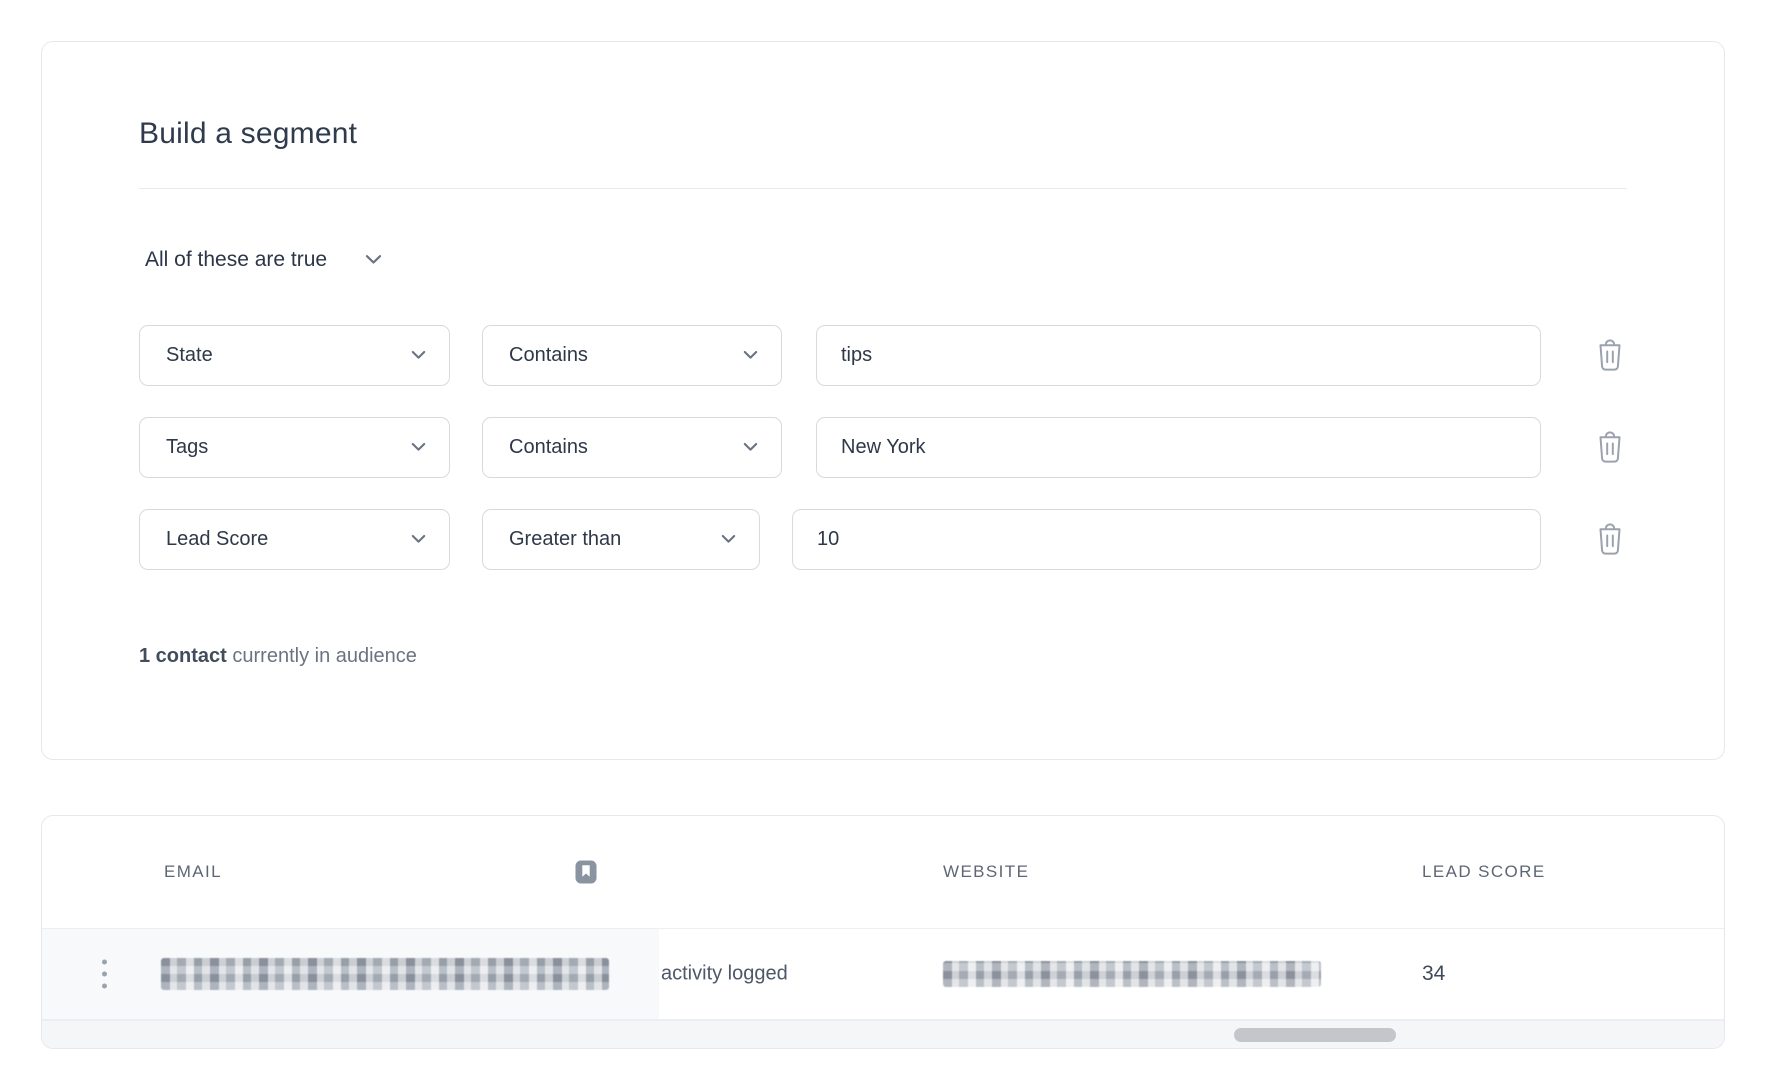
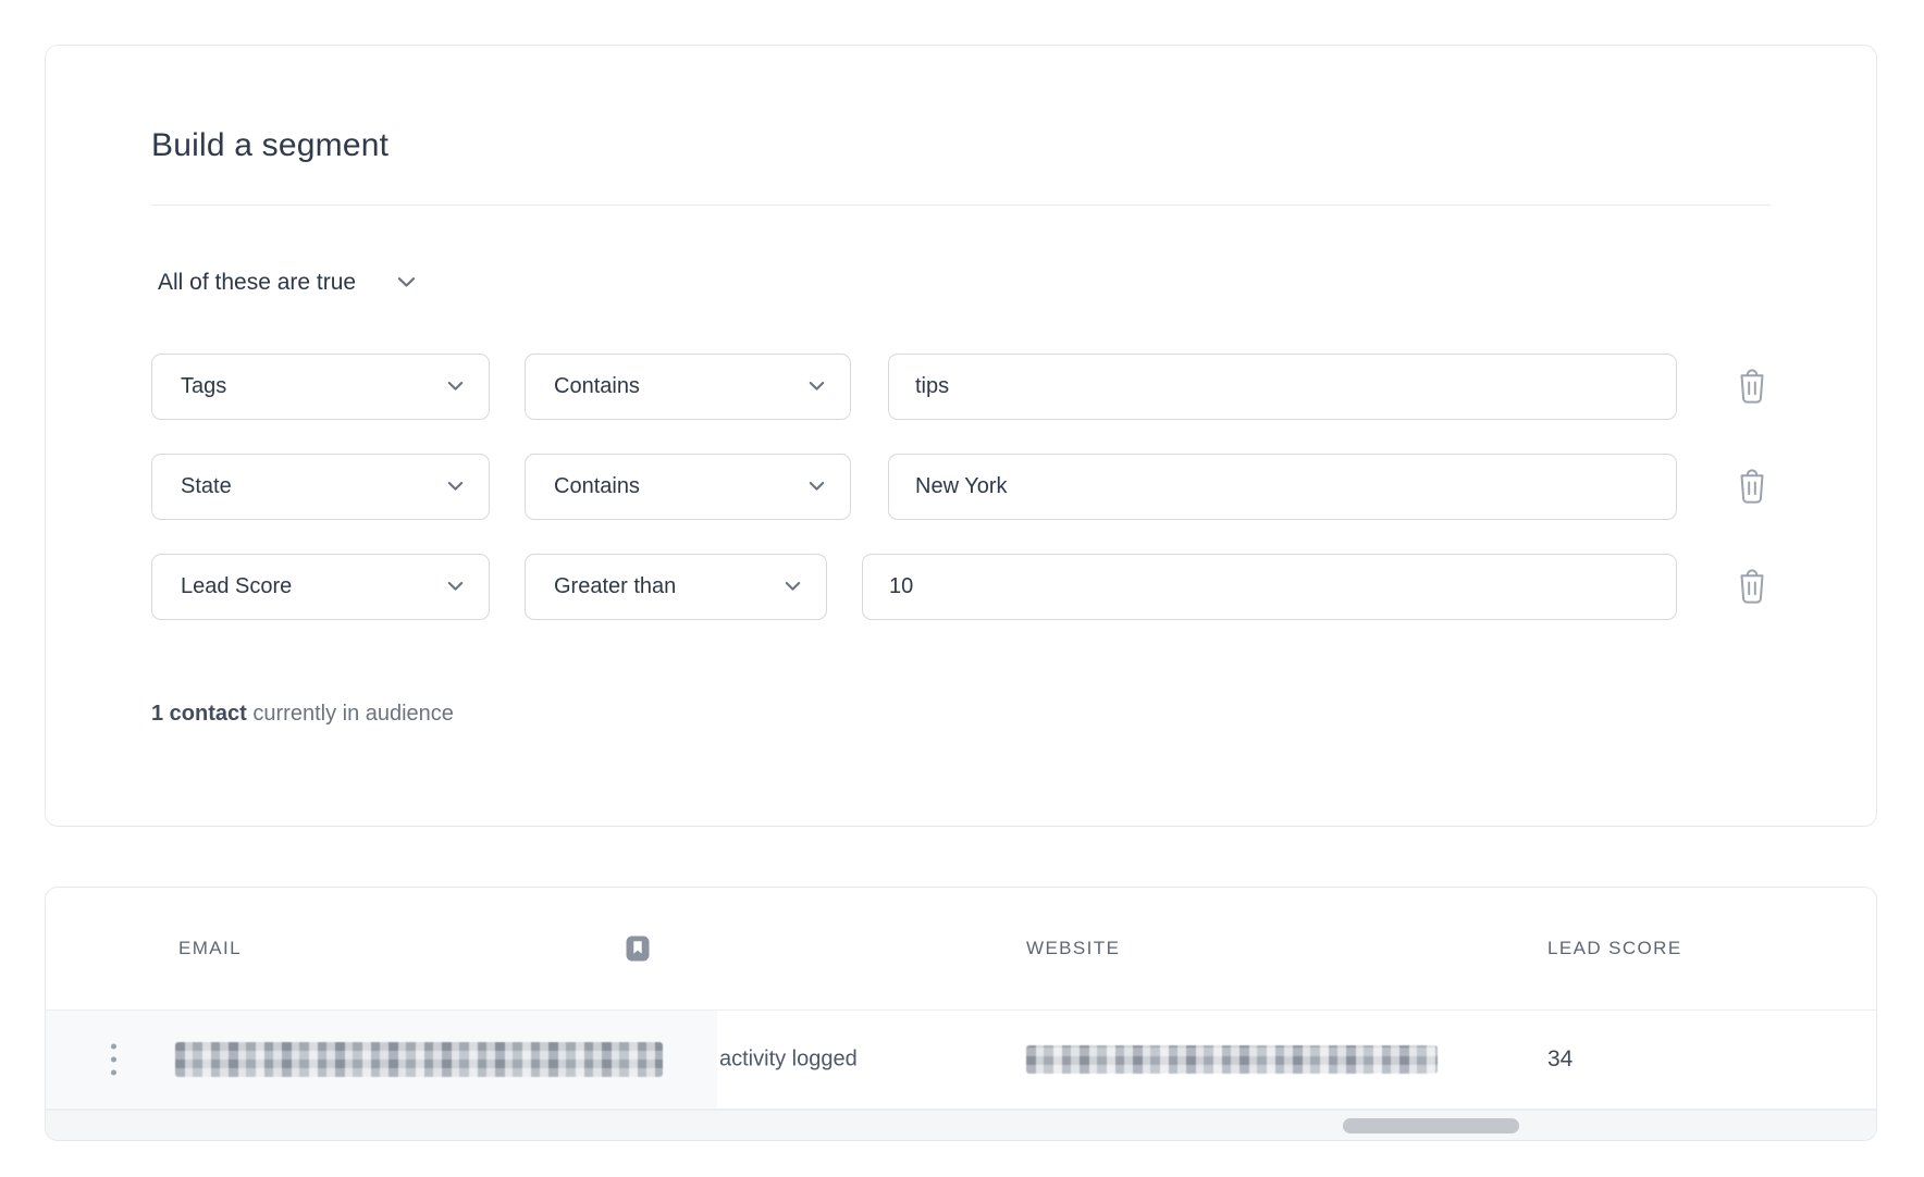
  Build a segment
  All of these are true
- State
+ Tags
  Contains
  tips
- Tags
+ State
  Contains
  New York
  Lead Score
  Greater than
  10
  1 contact currently in audience
  EMAIL
  WEBSITE
  LEAD SCORE
  activity logged
  34
